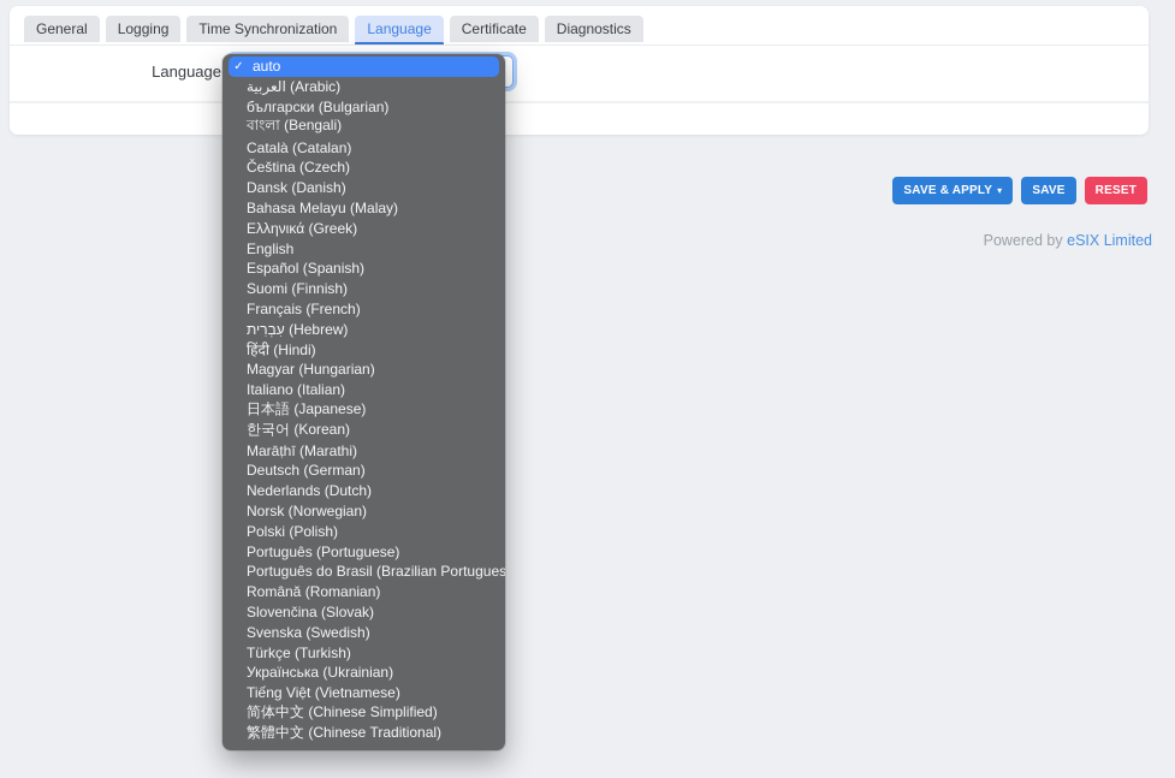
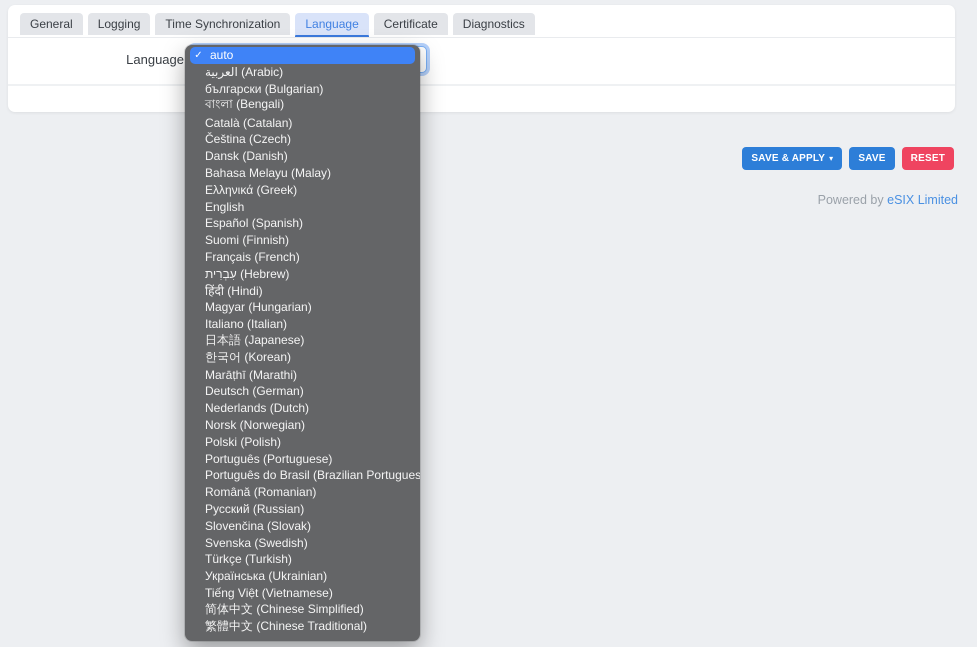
  General
  Logging
  Time Synchronization
  Language
  Certificate
  Diagnostics
  Language
  ✓
  auto
  العربية (Arabic)
  български (Bulgarian)
  বাংলা (Bengali)
  Català (Catalan)
  Čeština (Czech)
  Dansk (Danish)
  Bahasa Melayu (Malay)
  Ελληνικά (Greek)
  English
  Español (Spanish)
  Suomi (Finnish)
  Français (French)
  עִבְרִית (Hebrew)
  हिंदी (Hindi)
  Magyar (Hungarian)
  Italiano (Italian)
  日本語 (Japanese)
  한국어 (Korean)
  Marāṭhī (Marathi)
  Deutsch (German)
  Nederlands (Dutch)
  Norsk (Norwegian)
  Polski (Polish)
  Português (Portuguese)
  Português do Brasil (Brazilian Portugues
  Română (Romanian)
+ Русский (Russian)
  Slovenčina (Slovak)
  Svenska (Swedish)
  Türkçe (Turkish)
  Українська (Ukrainian)
  Tiếng Việt (Vietnamese)
  简体中文 (Chinese Simplified)
  繁體中文 (Chinese Traditional)
  SAVE & APPLY ▾
  SAVE
  RESET
  Powered by eSIX Limited
